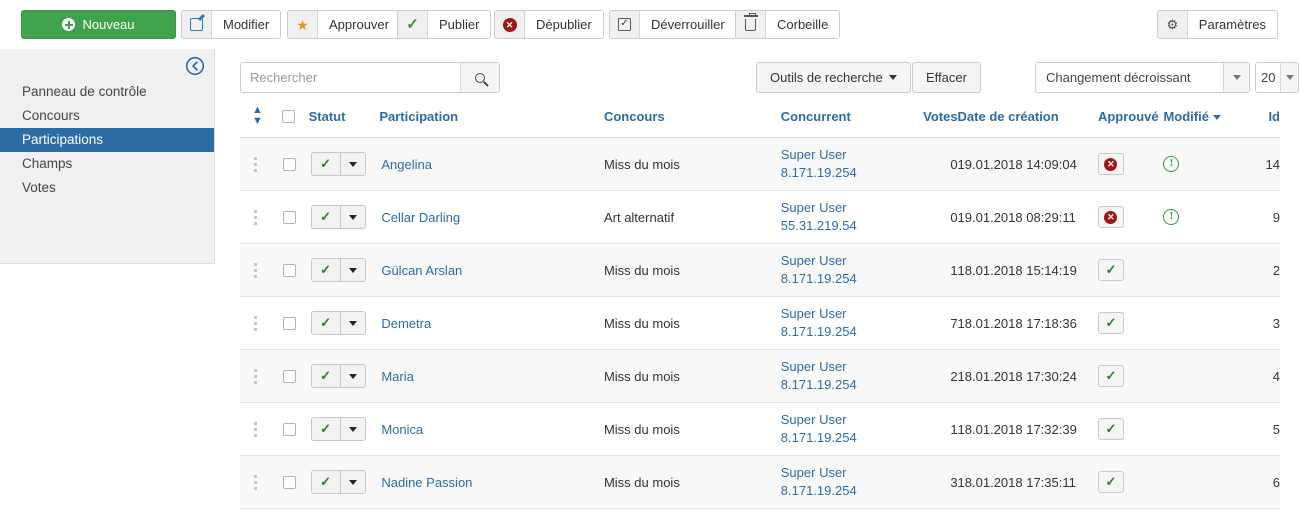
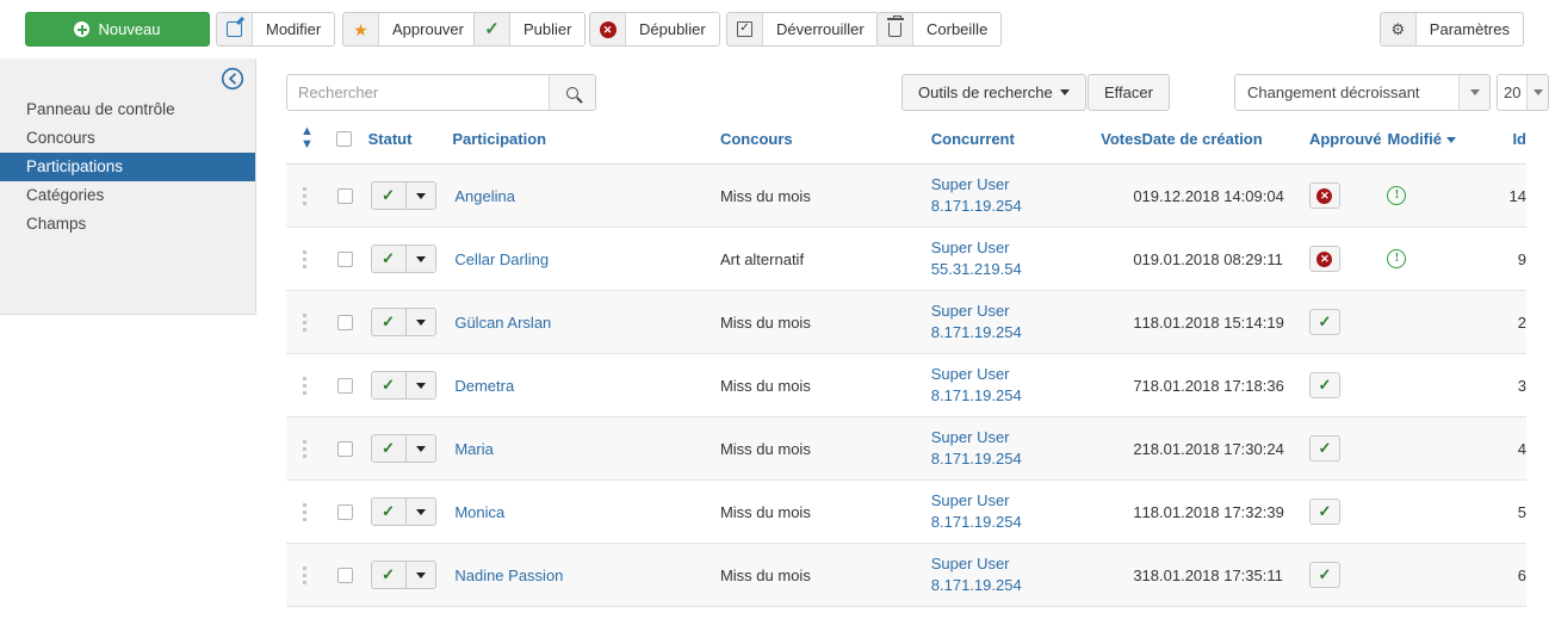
  Nouveau
  Modifier
  ★
  Approuver
  ✓
  Publier
  ✕
  Dépublier
  ✓
  Déverrouiller
  Corbeille
  ⚙
  Paramètres
  Panneau de contrôle
  Concours
  Participations
+ Catégories
  Champs
- Votes
  Rechercher
  Outils de recherche
  Effacer
  Changement décroissant
  20
  ▲▼		Statut	Participation	Concours	Concurrent	Votes	Date de création	Approuvé	Modifié	Id
- 		✓	Angelina	Miss du mois	Super User8.171.19.254	0	19.01.2018 14:09:04	✕	!	14
+ 		✓	Angelina	Miss du mois	Super User8.171.19.254	0	19.12.2018 14:09:04	✕	!	14
  		✓	Cellar Darling	Art alternatif	Super User55.31.219.54	0	19.01.2018 08:29:11	✕	!	9
  		✓	Gülcan Arslan	Miss du mois	Super User8.171.19.254	1	18.01.2018 15:14:19	✓		2
  		✓	Demetra	Miss du mois	Super User8.171.19.254	7	18.01.2018 17:18:36	✓		3
  		✓	Maria	Miss du mois	Super User8.171.19.254	2	18.01.2018 17:30:24	✓		4
  		✓	Monica	Miss du mois	Super User8.171.19.254	1	18.01.2018 17:32:39	✓		5
  		✓	Nadine Passion	Miss du mois	Super User8.171.19.254	3	18.01.2018 17:35:11	✓		6
